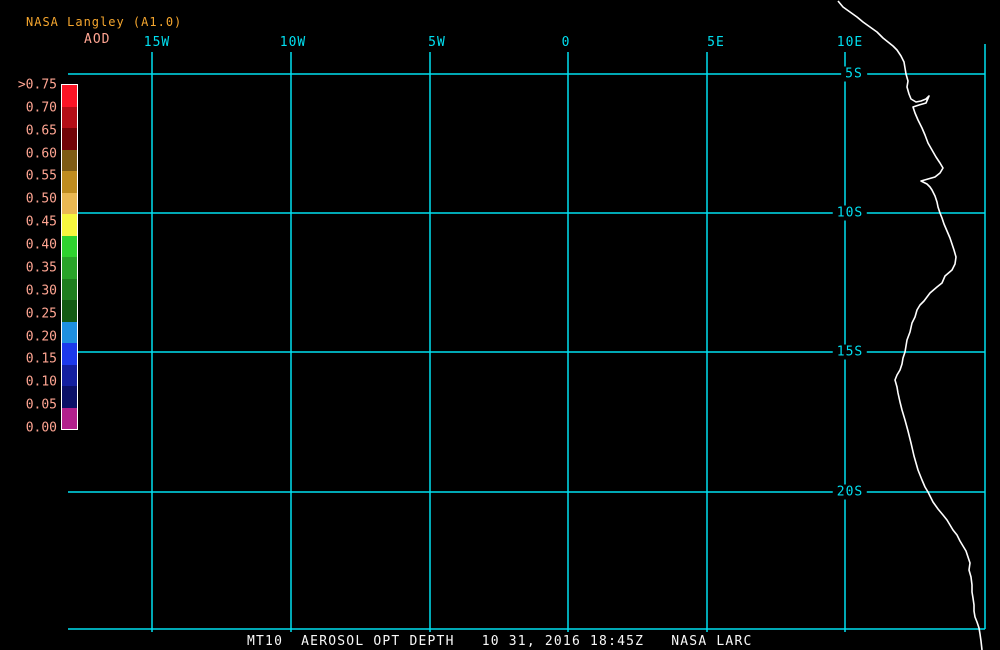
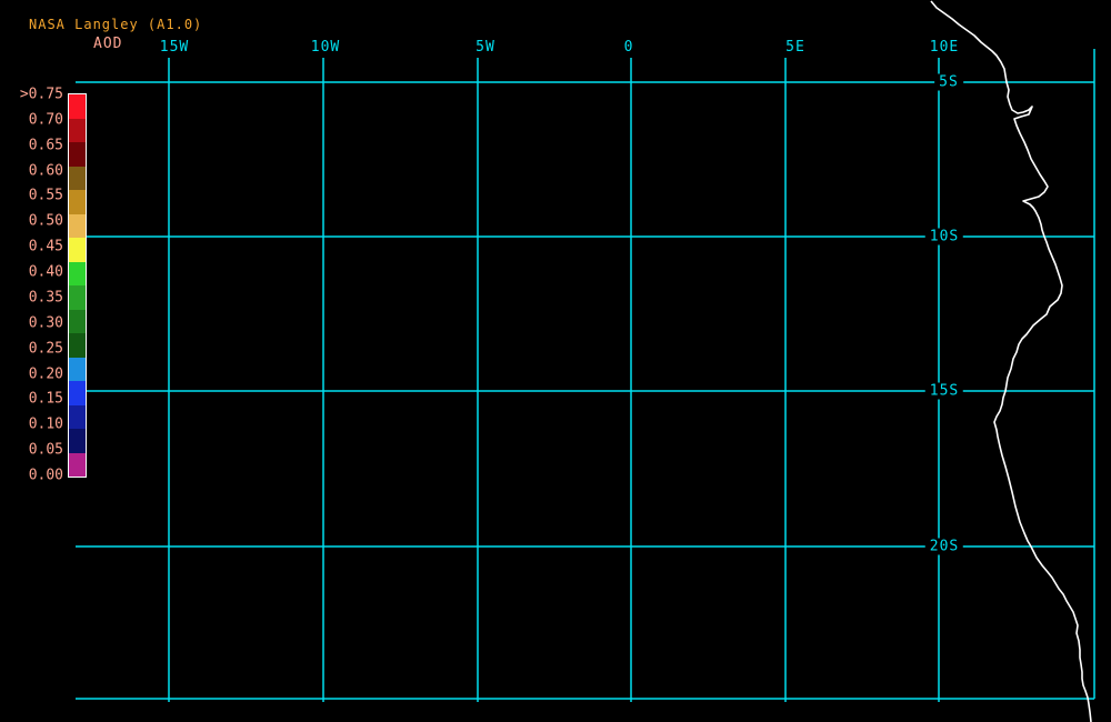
  NASA Langley (A1.0)
  AOD
  15W
  10W
  5W
  0
  5E
  10E
  5S
  10S
  15S
  20S
  >0.75
  0.70
  0.65
  0.60
  0.55
  0.50
  0.45
  0.40
  0.35
  0.30
  0.25
  0.20
  0.15
  0.10
  0.05
  0.00
- MT10 AEROSOL OPT DEPTH 10 31, 2016 18:45Z NASA LARC
